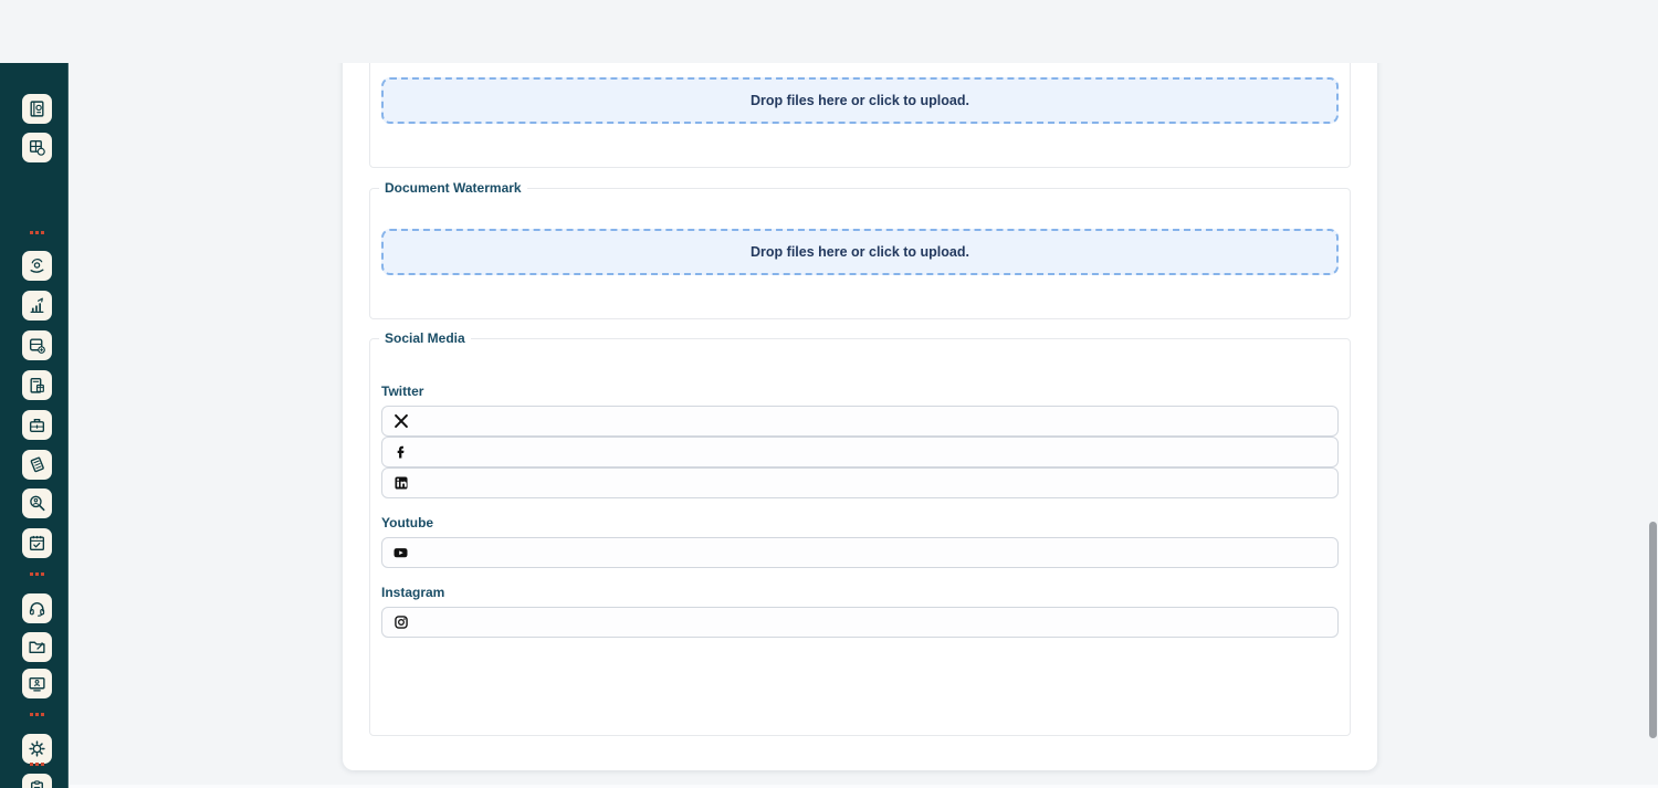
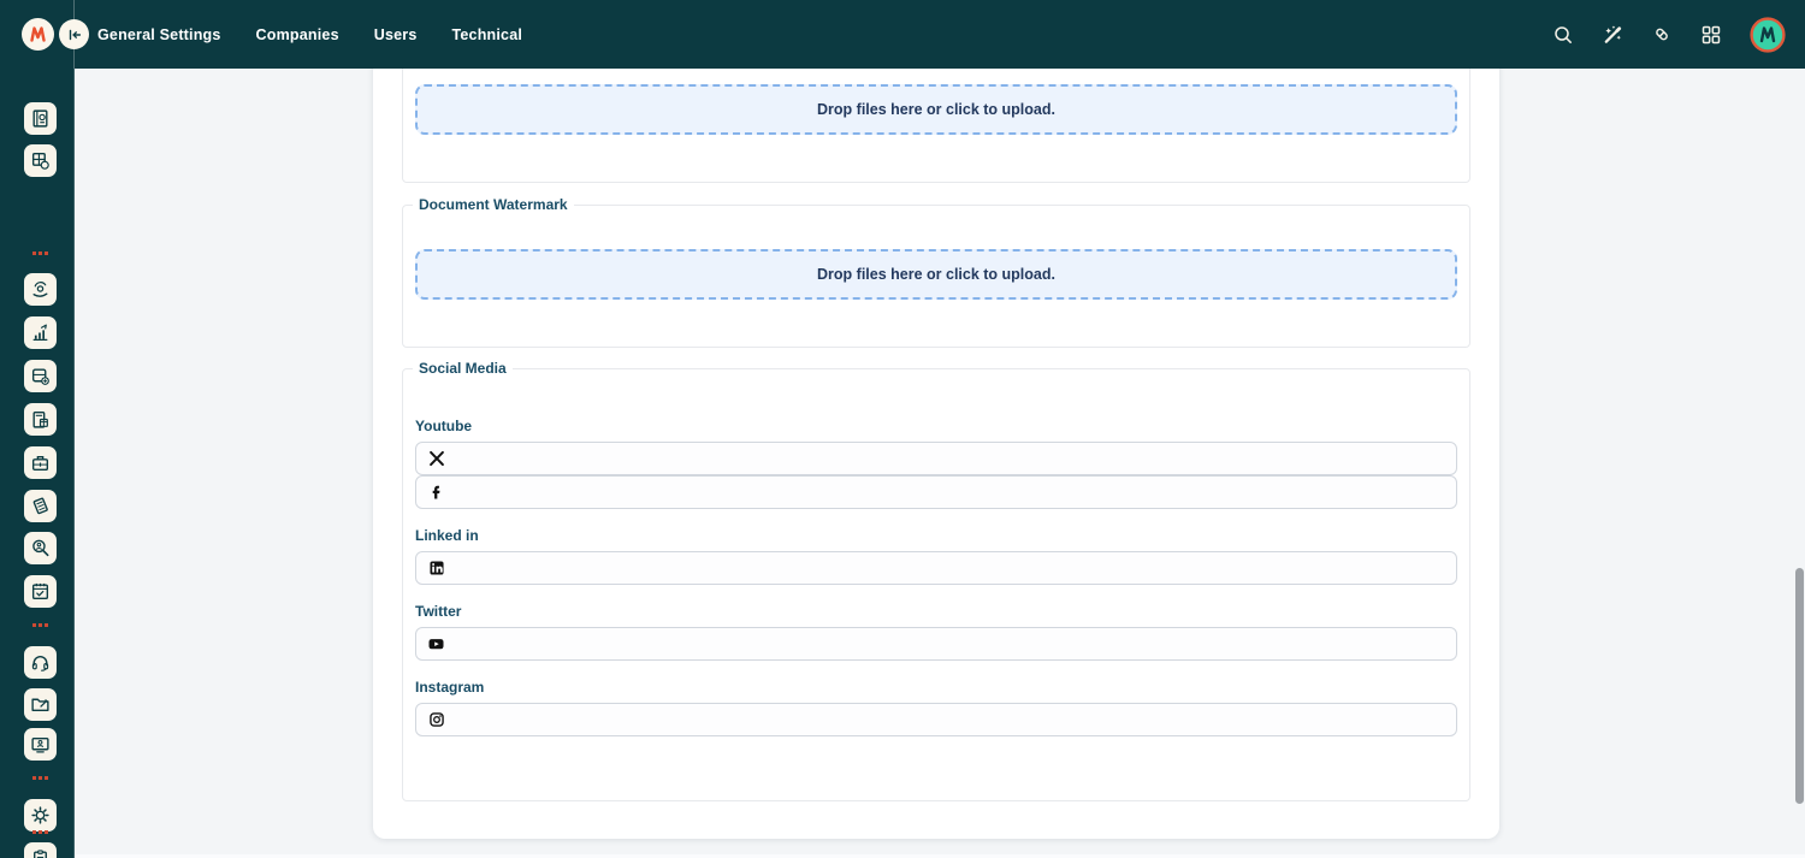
+ General Settings
+ Companies
+ Users
+ Technical
  Drop files here or click to upload.
  Document Watermark
  Drop files here or click to upload.
  Social Media
- Twitter
+ Youtube
+ Linked in
- Youtube
+ Twitter
  Instagram
